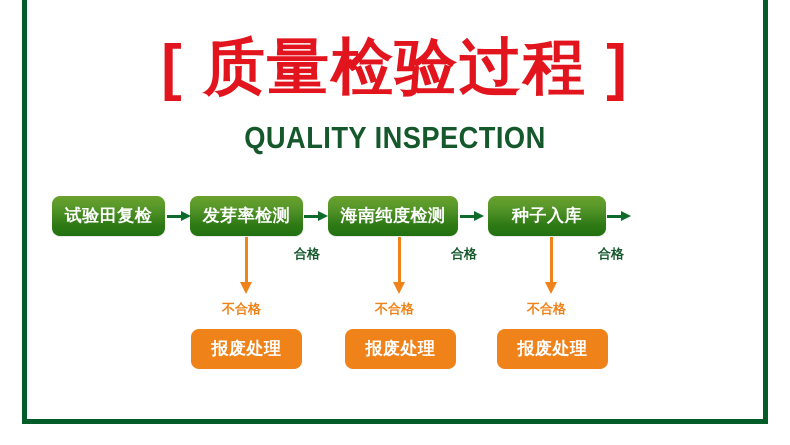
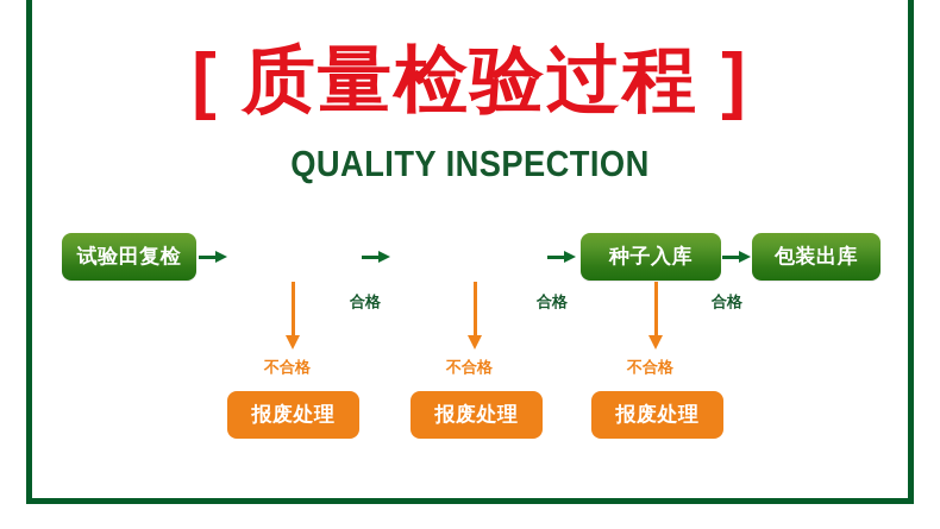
  [ 质量检验过程 ]
  QUALITY INSPECTION
  试验田复检
- 发芽率检测
- 海南纯度检测
  种子入库
+ 包装出库
  合格
  合格
  合格
  不合格
  不合格
  不合格
  报废处理
  报废处理
  报废处理
